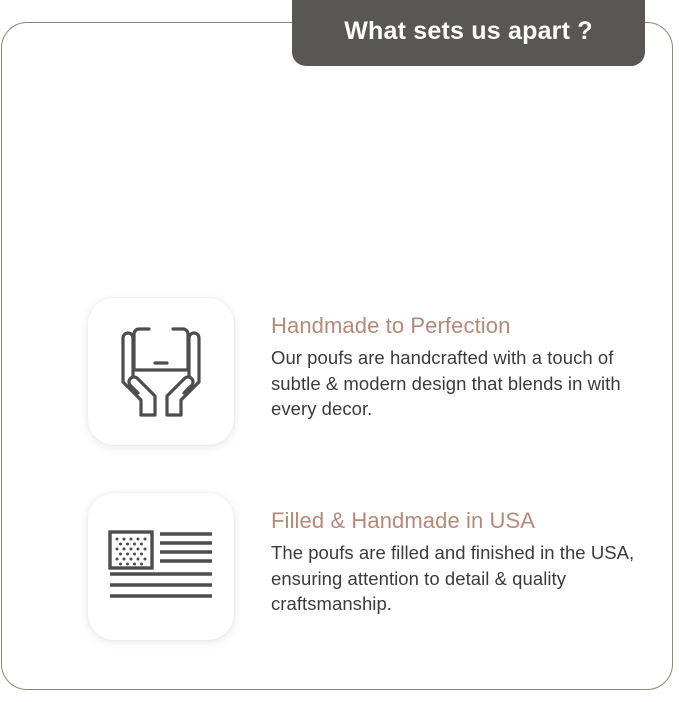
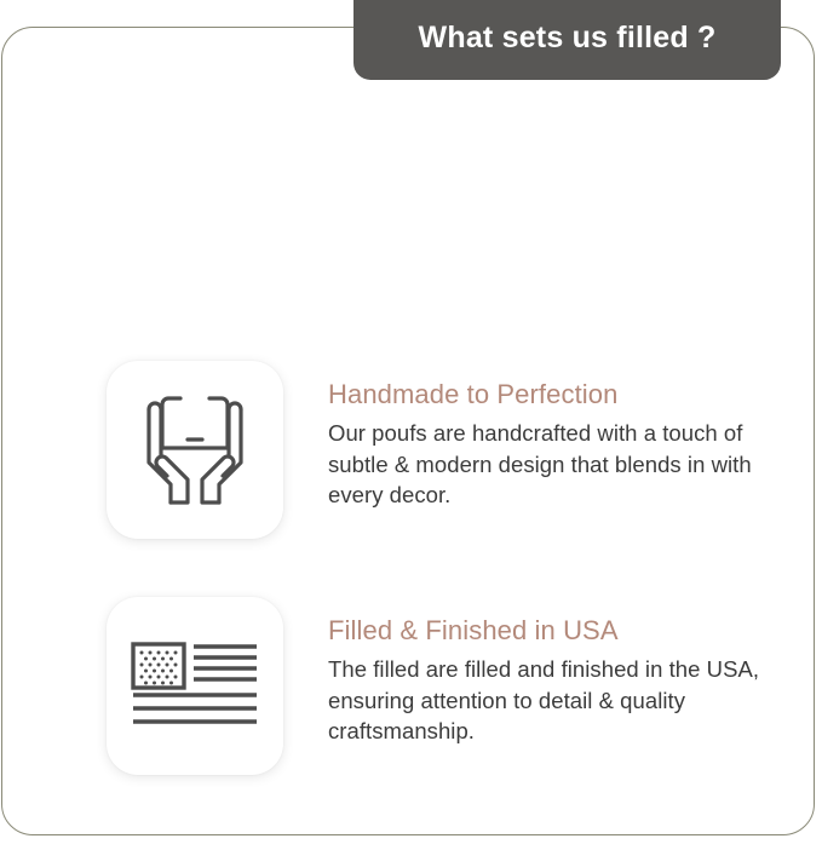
- What sets us apart ?
+ What sets us filled ?
  Handmade to Perfection
  Our poufs are handcrafted with a touch of subtle & modern design that blends in with every decor.
- Filled & Handmade in USA
+ Filled & Finished in USA
- The poufs are filled and finished in the USA, ensuring attention to detail & quality craftsmanship.
+ The filled are filled and finished in the USA, ensuring attention to detail & quality craftsmanship.
